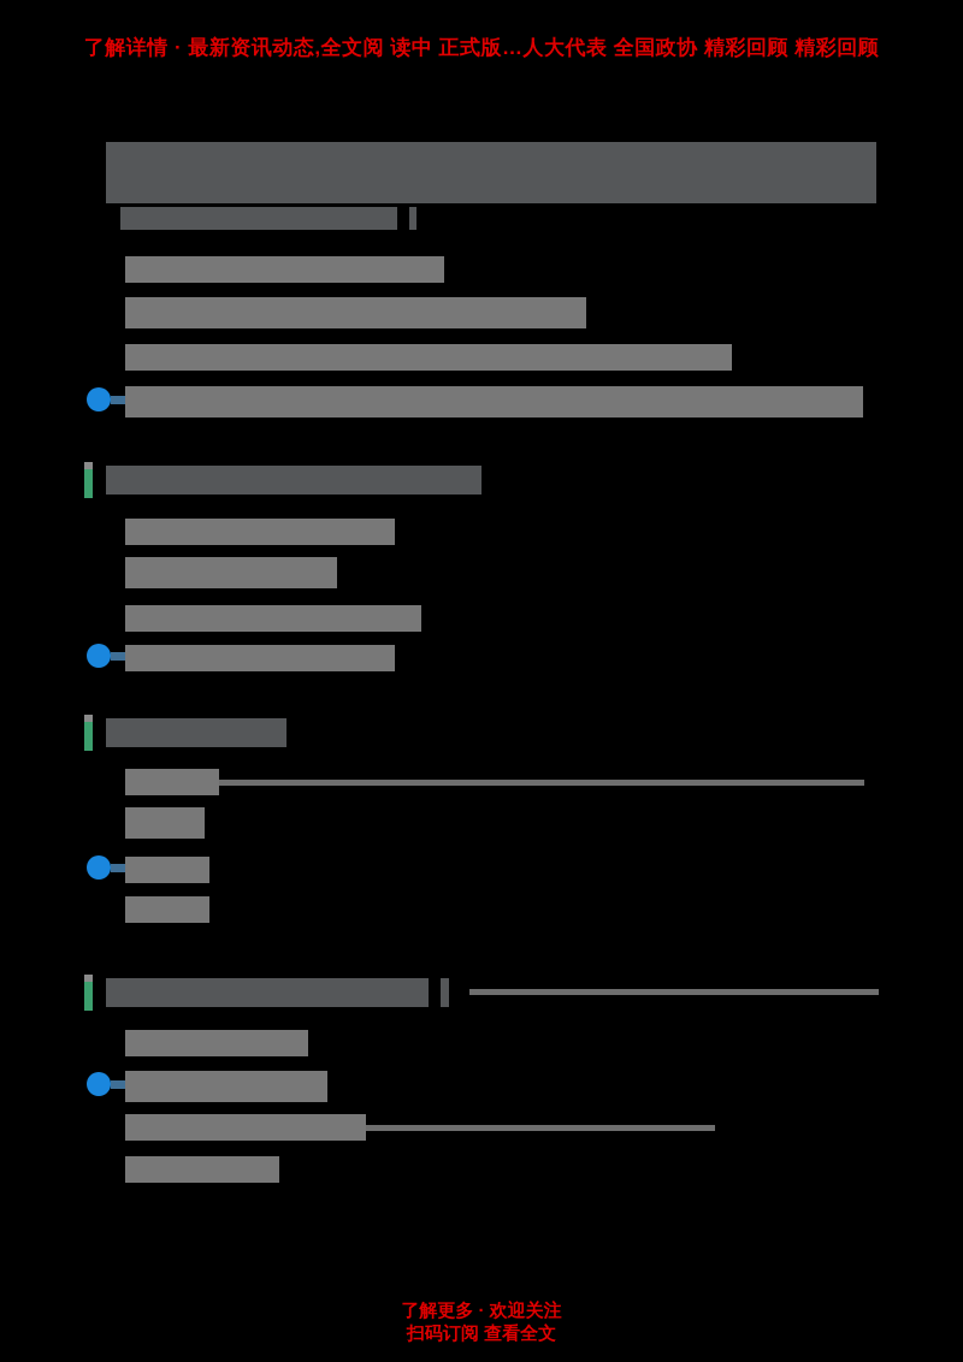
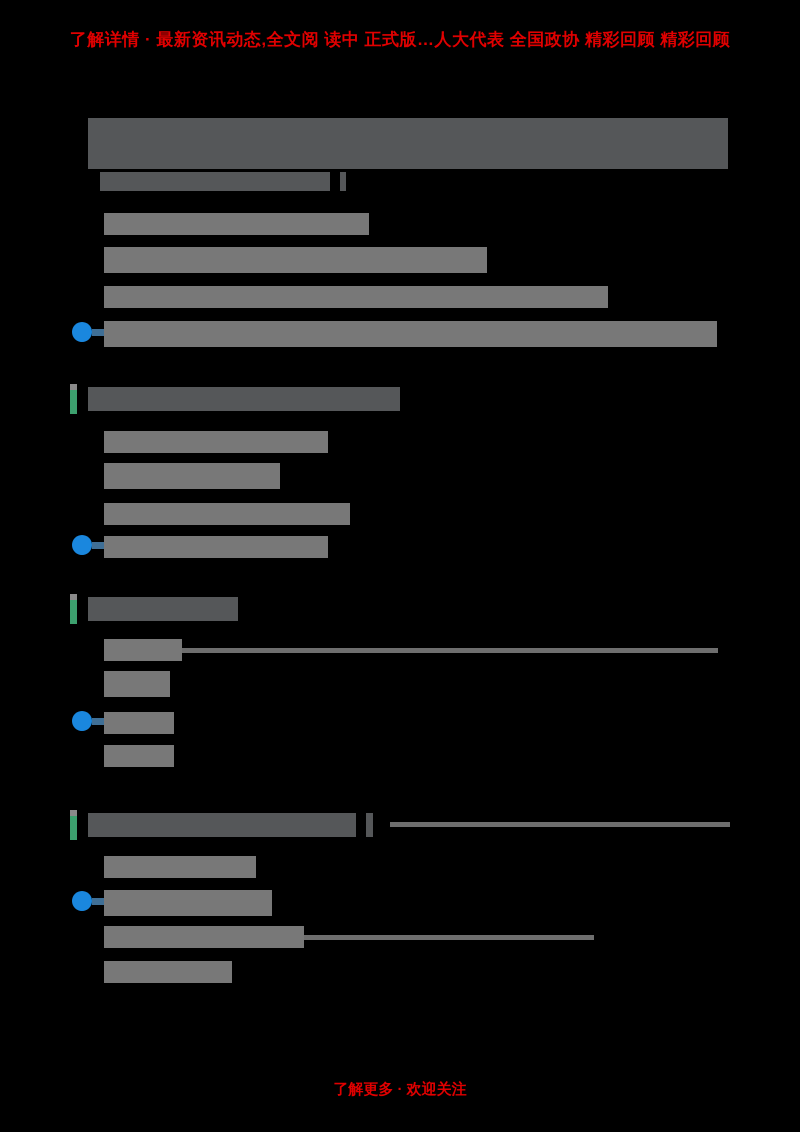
  了解详情 · 最新资讯动态,全文阅 读中 正式版…人大代表 全国政协 精彩回顾 精彩回顾
  了解更多 · 欢迎关注
- 扫码订阅 查看全文
